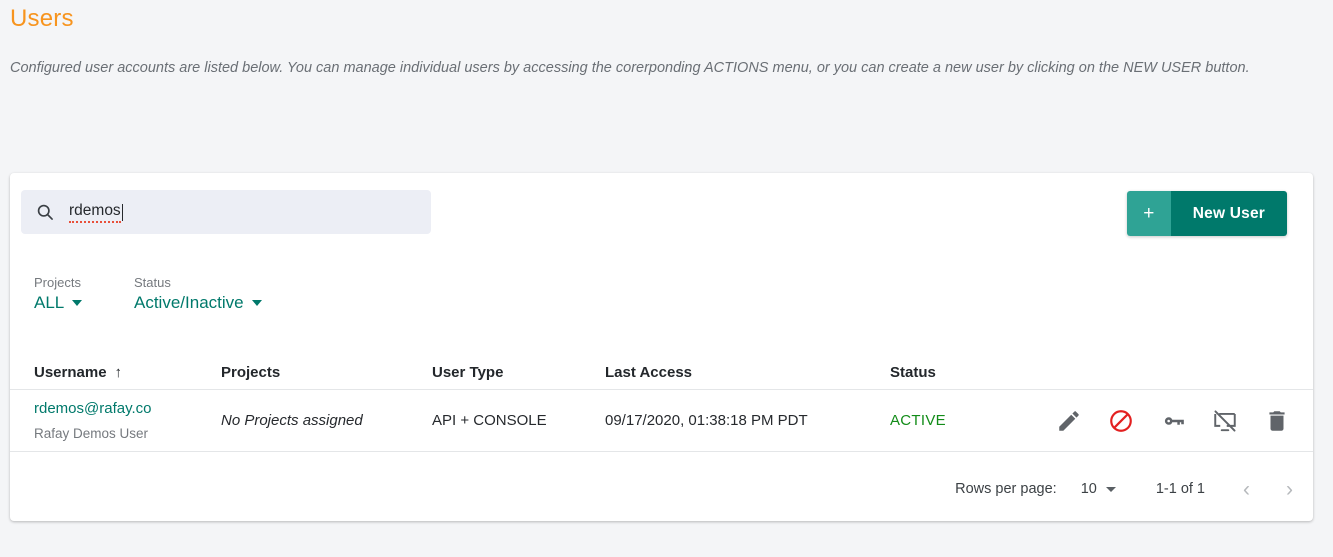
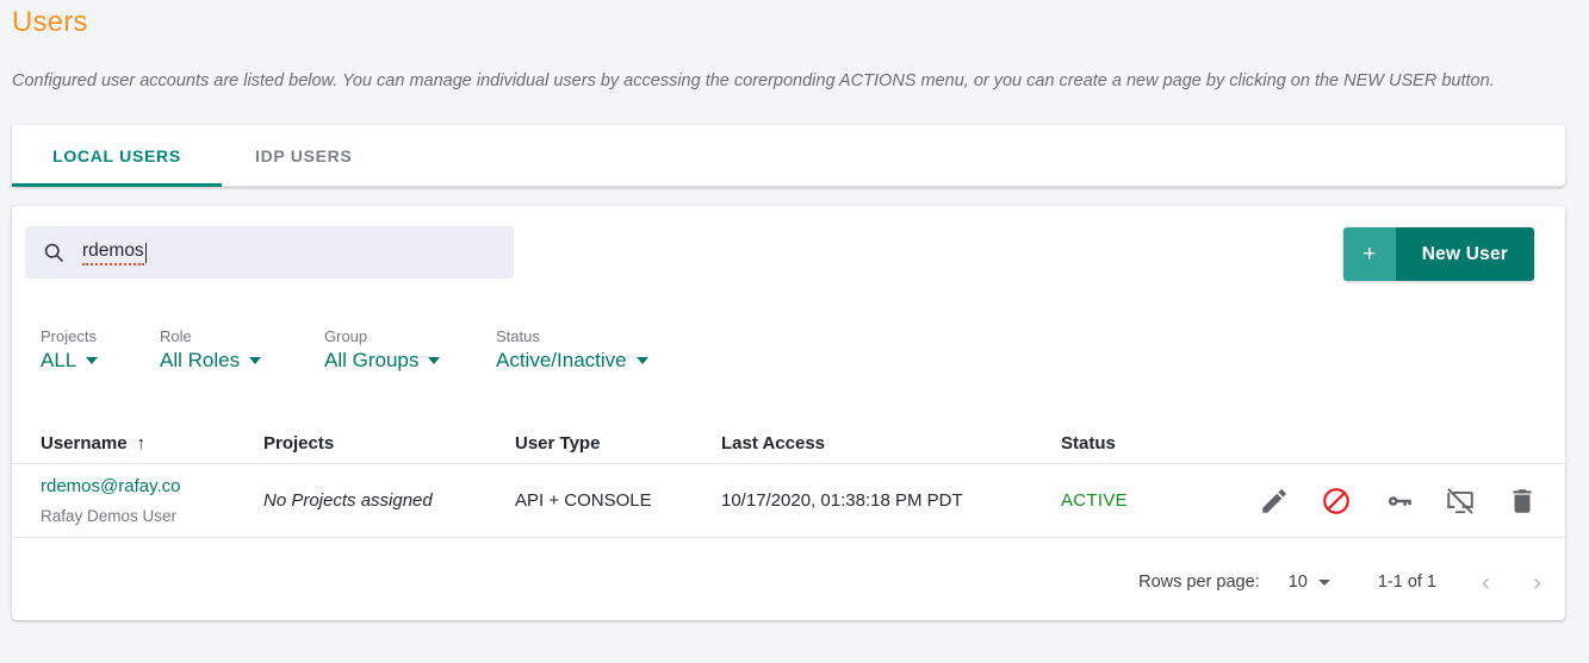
  Users
- Configured user accounts are listed below. You can manage individual users by accessing the corerponding ACTIONS menu, or you can create a new user by clicking on the NEW USER button.
+ Configured user accounts are listed below. You can manage individual users by accessing the corerponding ACTIONS menu, or you can create a new page by clicking on the NEW USER button.
+ LOCAL USERS
+ IDP USERS
  rdemos
  +
  New User
  Projects
  ALL
+ Role
+ All Roles
+ Group
+ All Groups
  Status
  Active/Inactive
  Username ↑
  Projects
  User Type
  Last Access
  Status
  rdemos@rafay.co
  Rafay Demos User
  No Projects assigned
  API + CONSOLE
- 09/17/2020, 01:38:18 PM PDT
+ 10/17/2020, 01:38:18 PM PDT
  ACTIVE
  Rows per page:
  10
  1-1 of 1
  ‹
  ›
